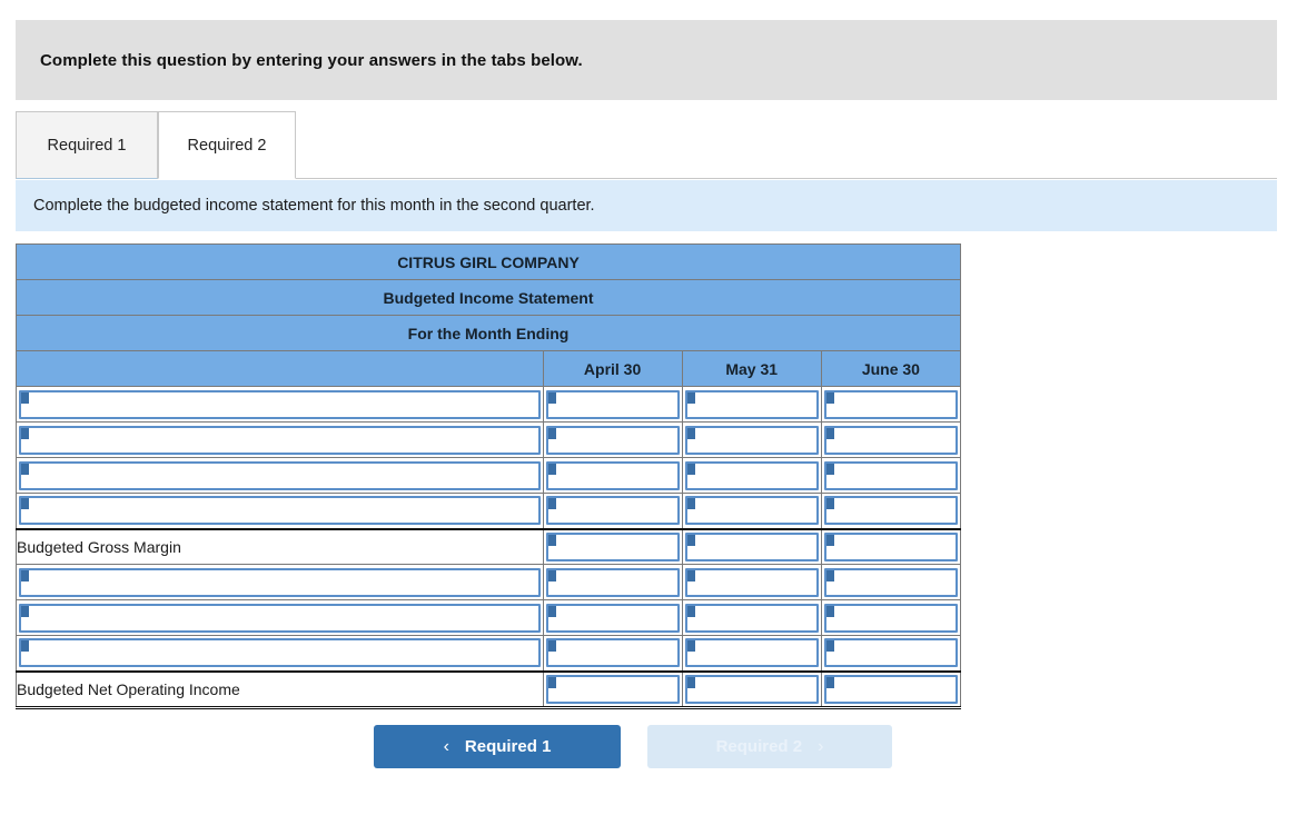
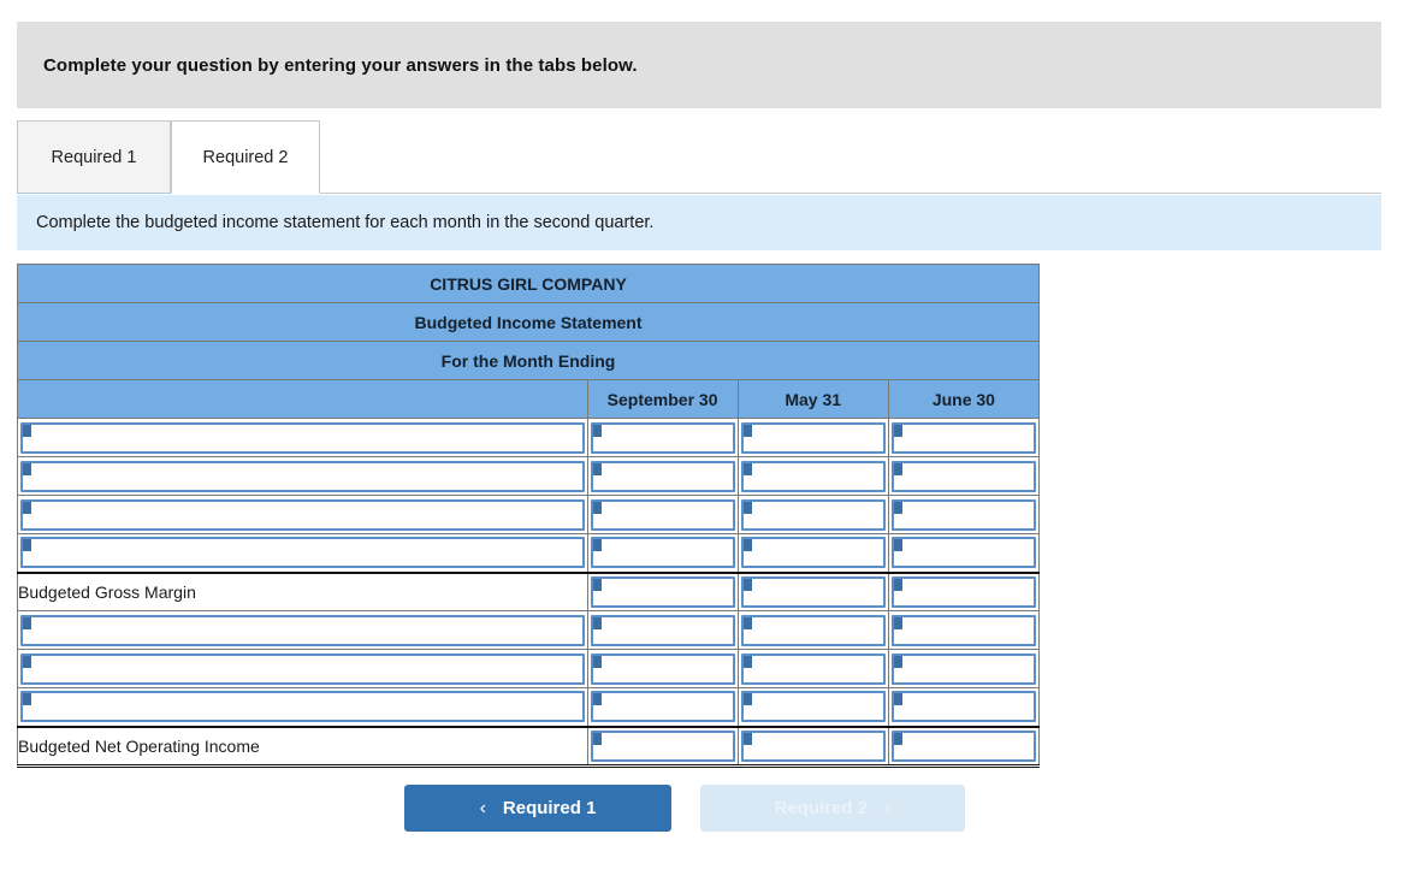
- Complete this question by entering your answers in the tabs below.
+ Complete your question by entering your answers in the tabs below.
  Required 1
  Required 2
- Complete the budgeted income statement for this month in the second quarter.
+ Complete the budgeted income statement for each month in the second quarter.
  CITRUS GIRL COMPANY
  Budgeted Income Statement
  For the Month Ending
- 	April 30	May 31	June 30
+ 	September 30	May 31	June 30
  Budgeted Gross Margin
  Budgeted Net Operating Income
  ‹
  Required 1
